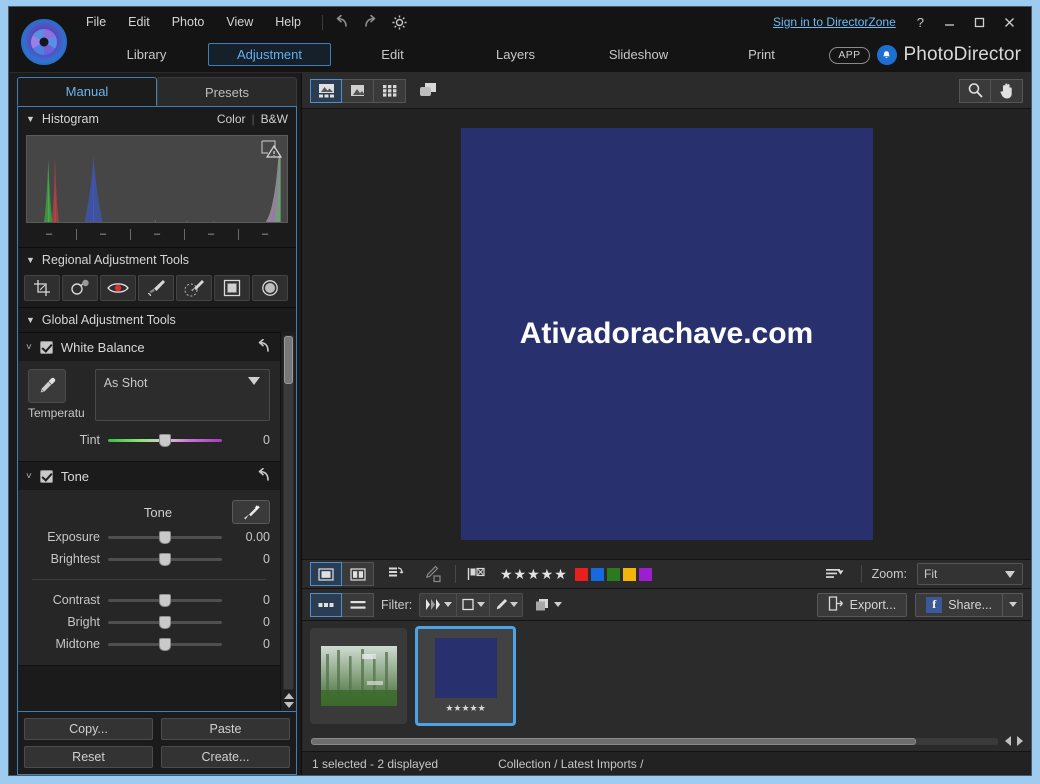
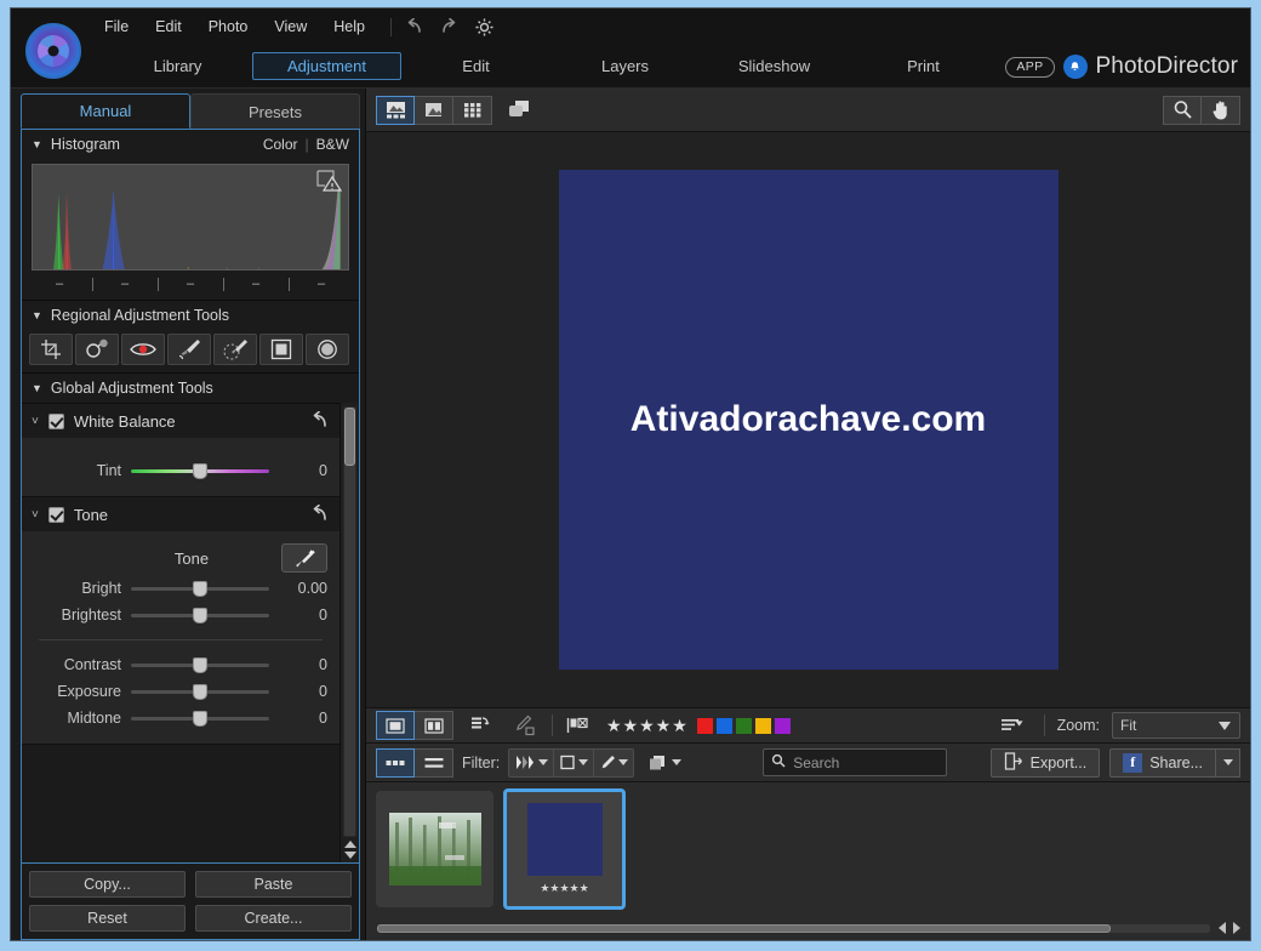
  File
  Edit
  Photo
  View
  Help
- Sign in to DirectorZone
- ?
  Library
  Adjustment
  Edit
  Layers
  Slideshow
  Print
  APP
  PhotoDirector
  Manual
  Presets
  ▼
  Histogram
  Color
  |
  B&W
  –
  –
  –
  –
  –
  ▼
  Regional Adjustment Tools
  ▼
  Global Adjustment Tools
  ˅
  White Balance
- Temperatu
- As Shot
  Tint
  0
  ˅
  Tone
  Tone
- Exposure
+ Bright
  0.00
  Brightest
  0
  Contrast
  0
- Bright
+ Exposure
  0
  Midtone
  0
  Copy...
  Paste
  Reset
  Create...
  Ativadorachave.com
  ★★★★★
  Zoom:
  Fit
  Filter:
+ Search
  Export...
  f
  Share...
  ★★★★★
- 1 selected - 2 displayed
- Collection / Latest Imports /
